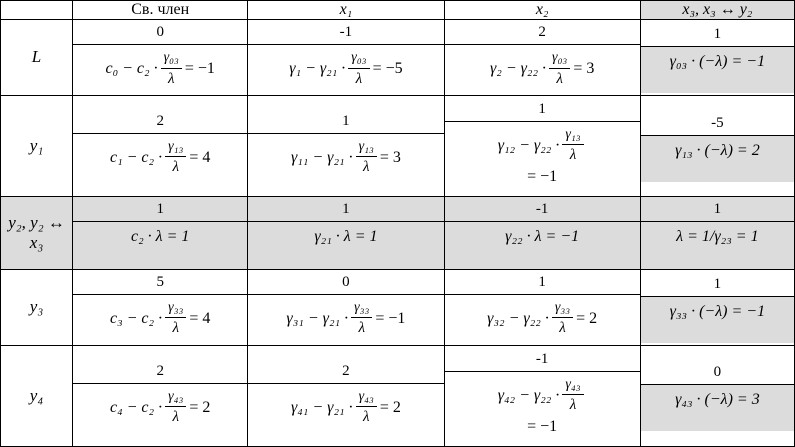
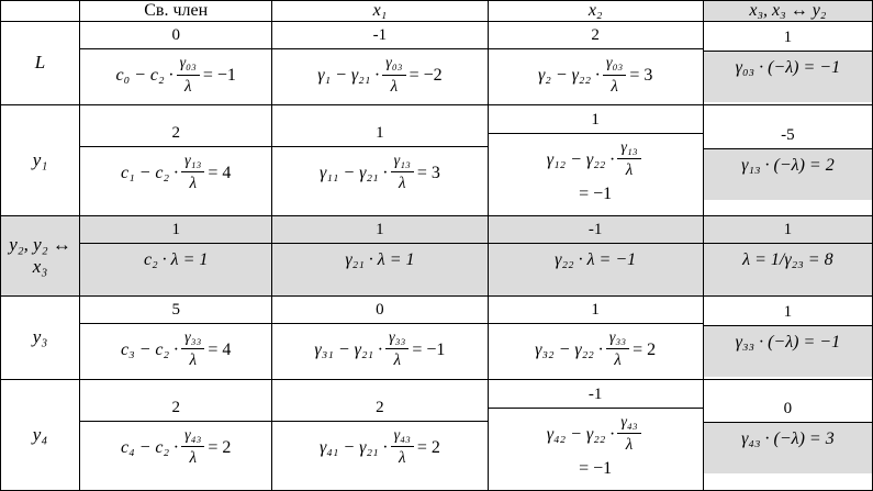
  	Св. член	x₁	x₂	x₃, x₃ ↔ y₂
- L	0 c₀ − c₂ ·γ₀₃λ= −1	-1 γ₁ − γ₂₁ ·γ₀₃λ= −5	2 γ₂ − γ₂₂ ·γ₀₃λ= 3	1 γ₀₃ · (−λ) = −1
+ L	0 c₀ − c₂ ·γ₀₃λ= −1	-1 γ₁ − γ₂₁ ·γ₀₃λ= −2	2 γ₂ − γ₂₂ ·γ₀₃λ= 3	1 γ₀₃ · (−λ) = −1
  y₁	2 c₁ − c₂ ·γ₁₃λ= 4	1 γ₁₁ − γ₂₁ ·γ₁₃λ= 3	1 γ₁₂ − γ₂₂ ·γ₁₃λ= −1	-5 γ₁₃ · (−λ) = 2
- y₂, y₂ ↔ x₃	1 c₂ · λ = 1	1 γ₂₁ · λ = 1	-1 γ₂₂ · λ = −1	1 λ = 1/γ₂₃ = 1
+ y₂, y₂ ↔ x₃	1 c₂ · λ = 1	1 γ₂₁ · λ = 1	-1 γ₂₂ · λ = −1	1 λ = 1/γ₂₃ = 8
  y₃	5 c₃ − c₂ ·γ₃₃λ= 4	0 γ₃₁ − γ₂₁ ·γ₃₃λ= −1	1 γ₃₂ − γ₂₂ ·γ₃₃λ= 2	1 γ₃₃ · (−λ) = −1
  y₄	2 c₄ − c₂ ·γ₄₃λ= 2	2 γ₄₁ − γ₂₁ ·γ₄₃λ= 2	-1 γ₄₂ − γ₂₂ ·γ₄₃λ= −1	0 γ₄₃ · (−λ) = 3
